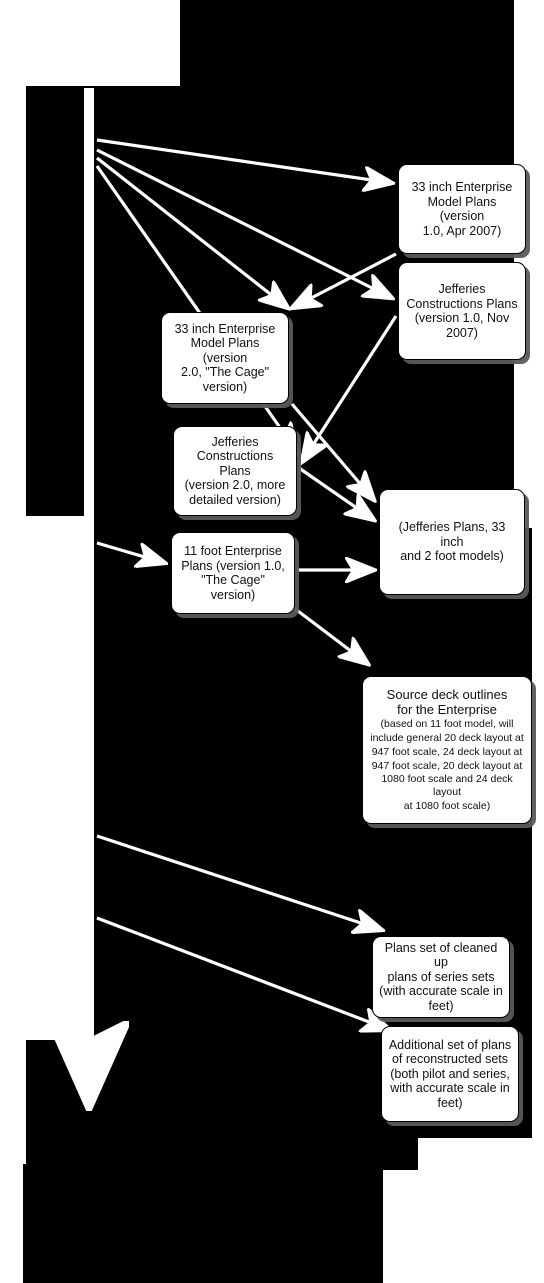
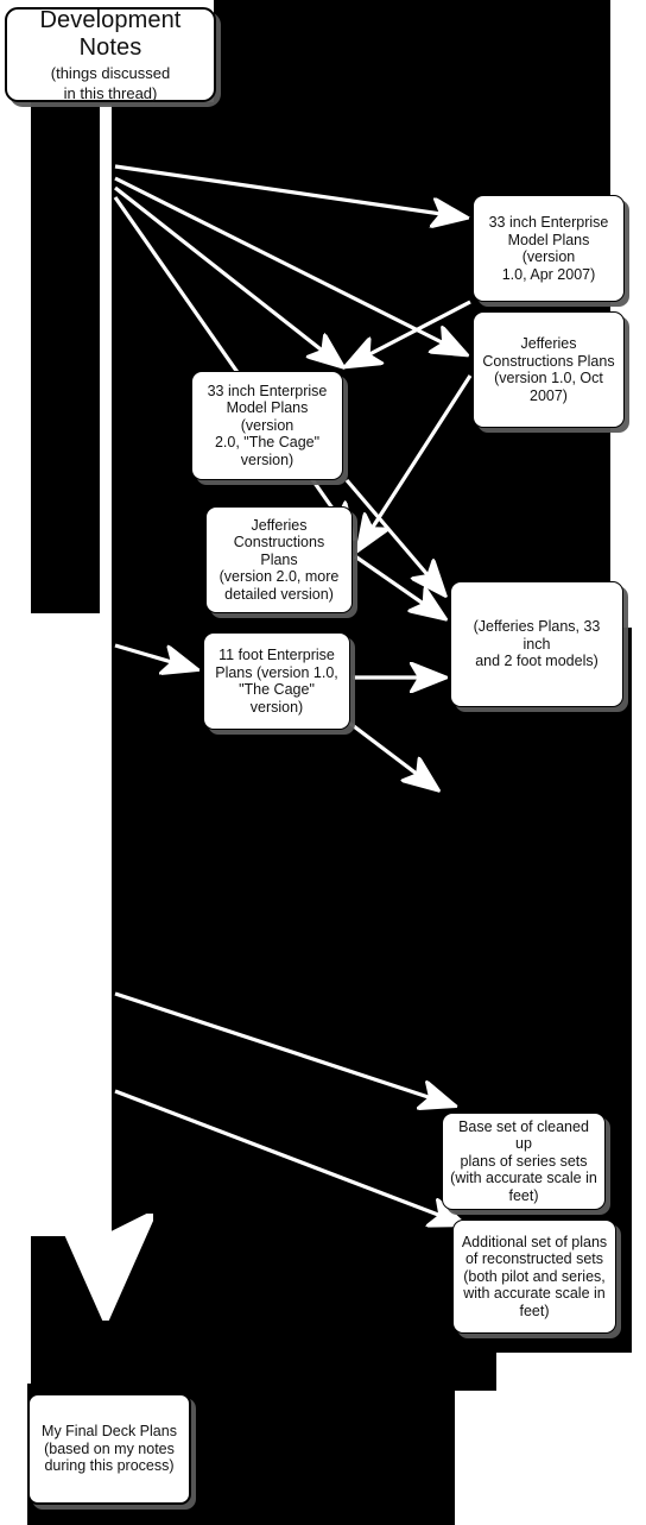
+ Development Notes
+ (things discussed
+ in this thread)
  33 inch Enterprise
  Model Plans (version
  1.0, Apr 2007)
  Jefferies
  Constructions Plans
- (version 1.0, Nov
+ (version 1.0, Oct
  2007)
  33 inch Enterprise
  Model Plans (version
  2.0, "The Cage"
  version)
  Jefferies
  Constructions Plans
  (version 2.0, more
  detailed version)
  11 foot Enterprise
  Plans (version 1.0,
  "The Cage" version)
  (Jefferies Plans, 33 inch
  and 2 foot models)
- Source deck outlines
- for the Enterprise
- (based on 11 foot model, will
- include general 20 deck layout at
- 947 foot scale, 24 deck layout at
- 947 foot scale, 20 deck layout at
- 1080 foot scale and 24 deck layout
- at 1080 foot scale)
- Plans set of cleaned up
+ Base set of cleaned up
  plans of series sets
  (with accurate scale in
  feet)
  Additional set of plans
  of reconstructed sets
  (both pilot and series,
  with accurate scale in
  feet)
+ My Final Deck Plans
+ (based on my notes
+ during this process)
